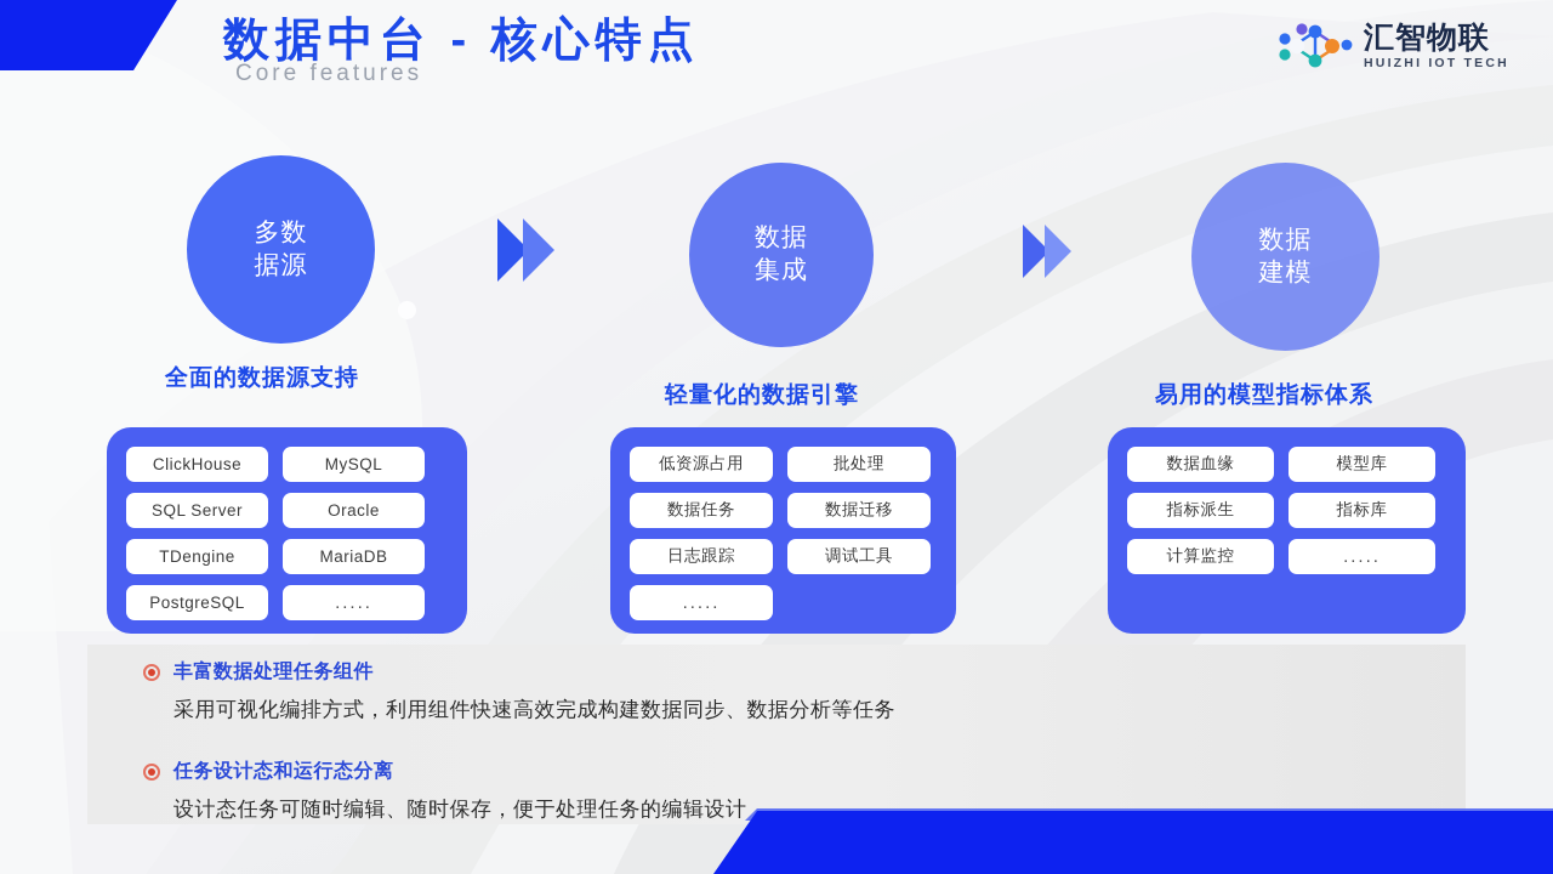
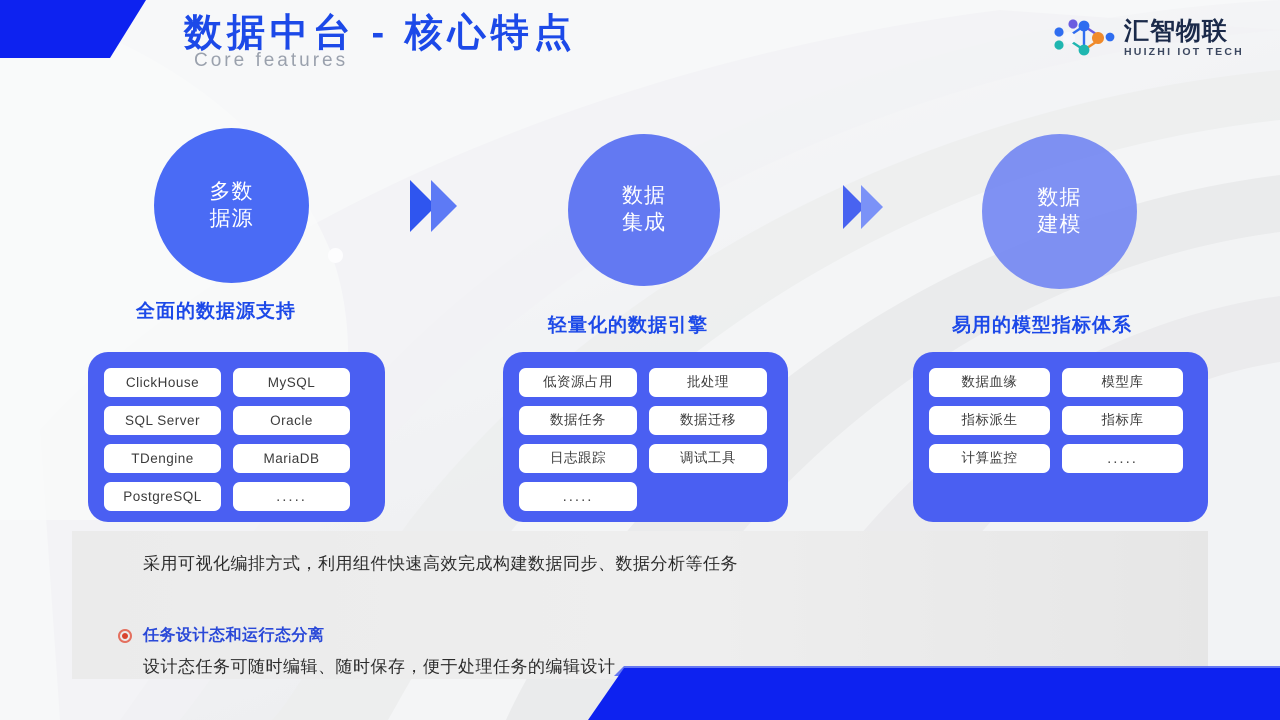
  数据中台 - 核心特点
  Core features
  汇智物联
  HUIZHI IOT TECH
  多数
  据源
  数据
  集成
  数据
  建模
  全面的数据源支持
  轻量化的数据引擎
  易用的模型指标体系
  ClickHouse
  MySQL
  SQL Server
  Oracle
  TDengine
  MariaDB
  PostgreSQL
  .....
  低资源占用
  批处理
  数据任务
  数据迁移
  日志跟踪
  调试工具
  .....
  数据血缘
  模型库
  指标派生
  指标库
  计算监控
  .....
- 丰富数据处理任务组件
  采用可视化编排方式，利用组件快速高效完成构建数据同步、数据分析等任务
  任务设计态和运行态分离
  设计态任务可随时编辑、随时保存，便于处理任务的编辑设计
